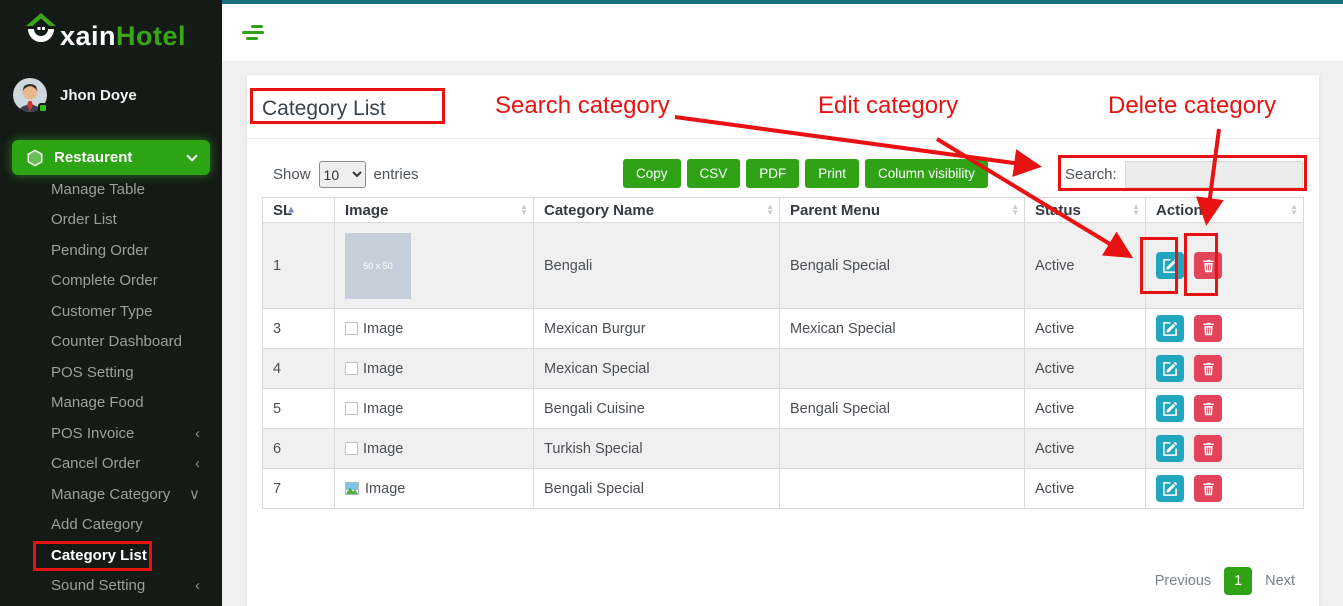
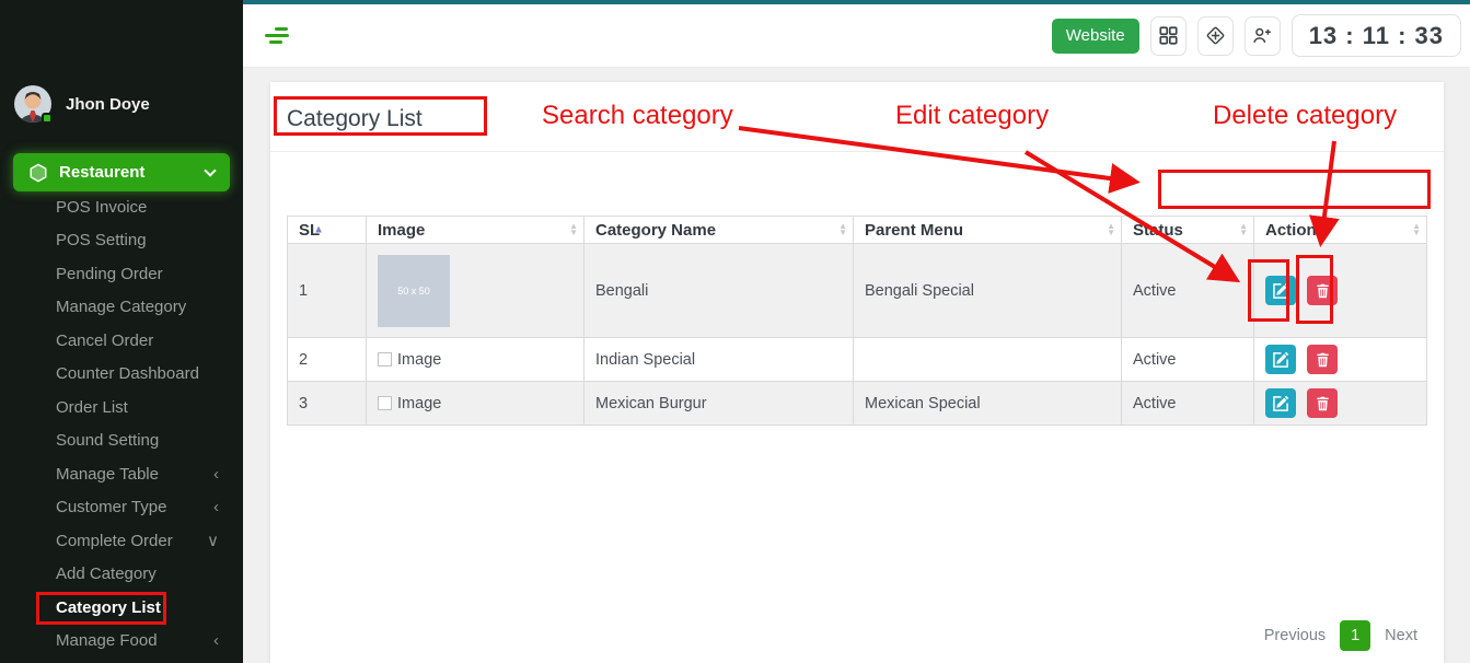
- xainHotel
  Jhon Doye
  Restaurent
- Manage Table
+ POS Invoice
- Order List
+ POS Setting
  Pending Order
- Complete Order
+ Manage Category
- Customer Type
+ Cancel Order
  Counter Dashboard
- POS Setting
+ Order List
- Manage Food
+ Sound Setting
- POS Invoice
+ Manage Table
  ‹
- Cancel Order
+ Customer Type
  ‹
- Manage Category
+ Complete Order
  ∨
  Add Category
  Category List
- Sound Setting
+ Manage Food
  ‹
+ Website
+ 13 : 11 : 33
  Category List
- Show
- 10
- entries
- Copy
- CSV
- PDF
- Print
- Column visibility
- Search:
  SL ▲	Image ▲▼	Category Name ▲▼	Parent Menu ▲▼	Sttus ▲▼	Action ▲▼
  1	50 x 50	Bengali	Bengali Special	Active
+ 2	Image	Indian Special		Active
  3	Image	Mexican Burgur	Mexican Special	Active
- 4	Image	Mexican Special		Active
- 5	Image	Bengali Cuisine	Bengali Special	Active
- 6	Image	Turkish Special		Active
- 7	Image	Bengali Special		Active
  Previous
  1
  Next
  Search category
  Edit category
  Delete category
